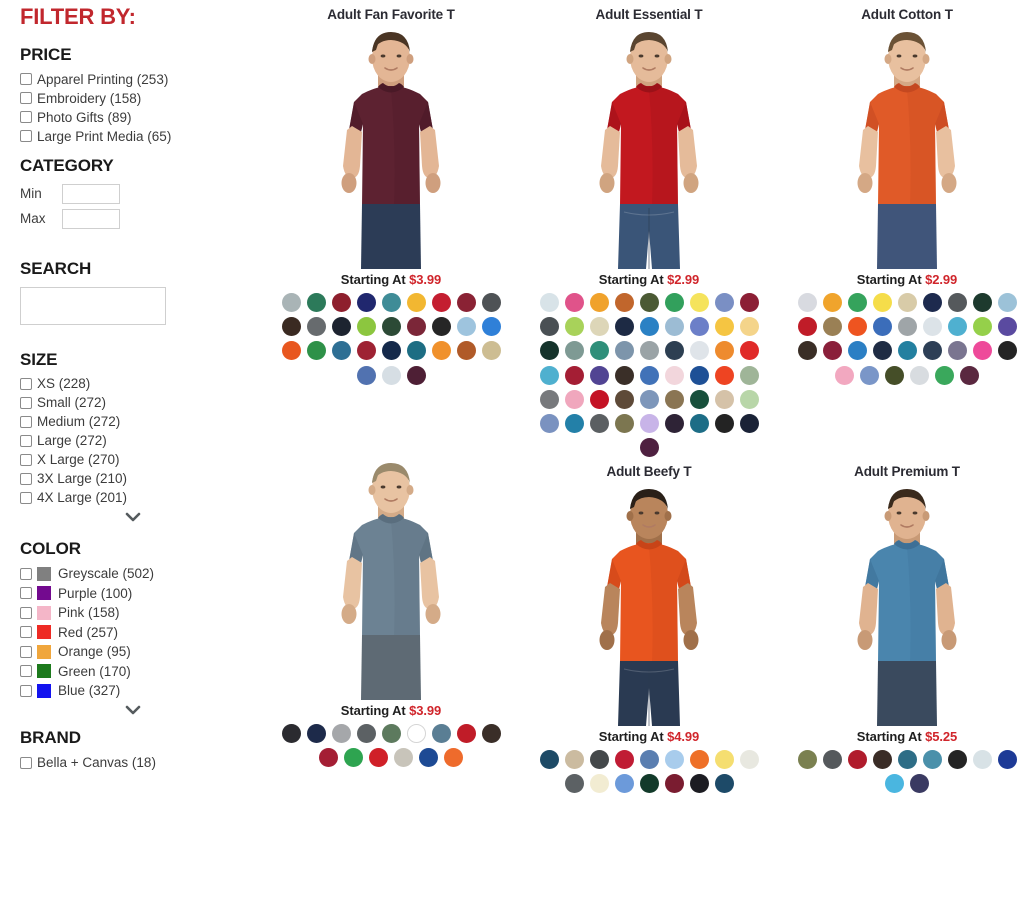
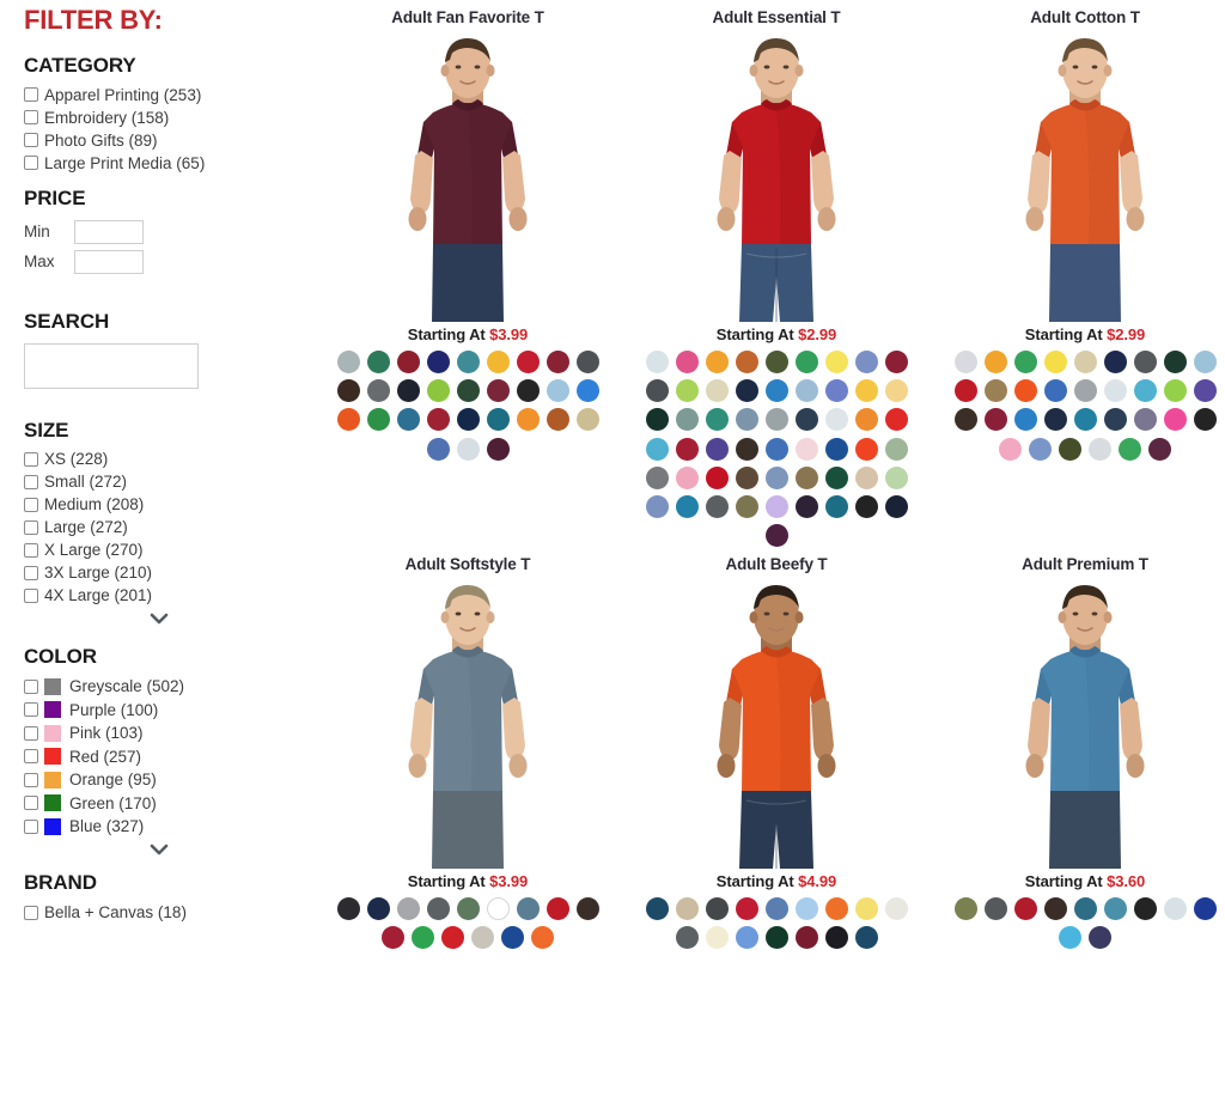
  FILTER BY:
- PRICE
+ CATEGORY
  Apparel Printing (253)
  Embroidery (158)
  Photo Gifts (89)
  Large Print Media (65)
- CATEGORY
+ PRICE
  Min
  Max
  SEARCH
  SIZE
  XS (228)
  Small (272)
- Medium (272)
+ Medium (208)
  Large (272)
  X Large (270)
  3X Large (210)
  4X Large (201)
  COLOR
  Greyscale (502)
  Purple (100)
- Pink (158)
+ Pink (103)
  Red (257)
  Orange (95)
  Green (170)
  Blue (327)
  BRAND
  Bella + Canvas (18)
  Adult Fan Favorite T
  Starting At $3.99
  Adult Essential T
  Starting At $2.99
  Adult Cotton T
  Starting At $2.99
+ Adult Softstyle T
  Starting At $3.99
  Adult Beefy T
  Starting At $4.99
  Adult Premium T
- Starting At $5.25
+ Starting At $3.60
